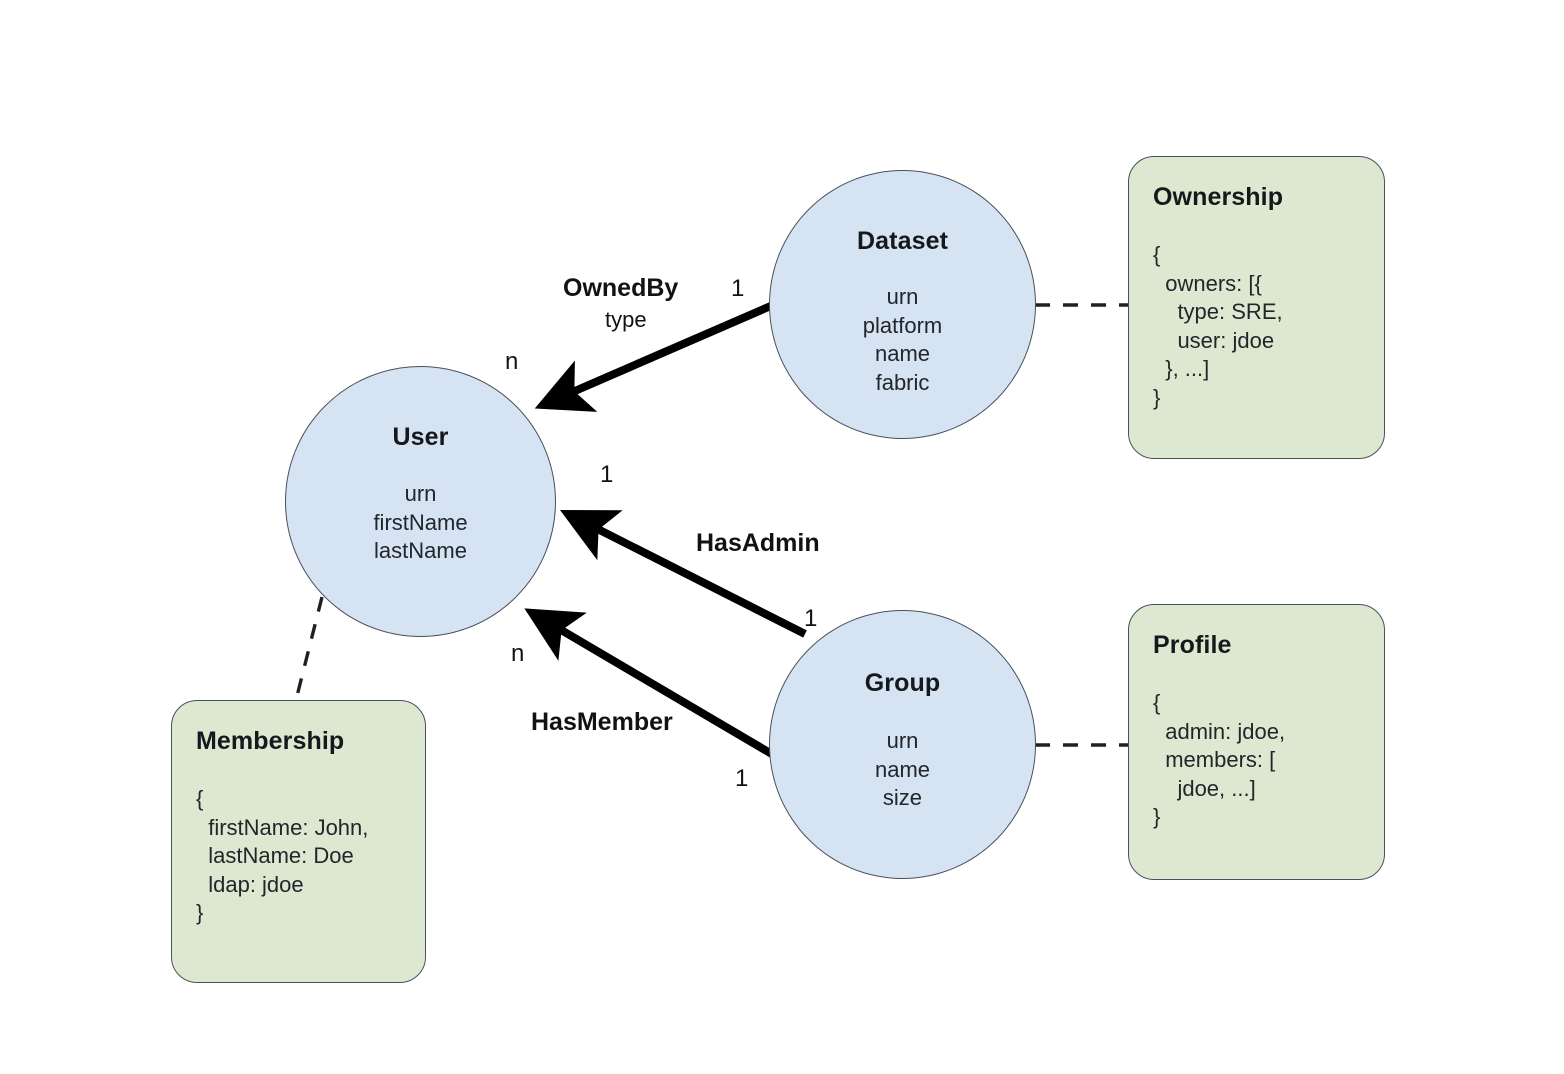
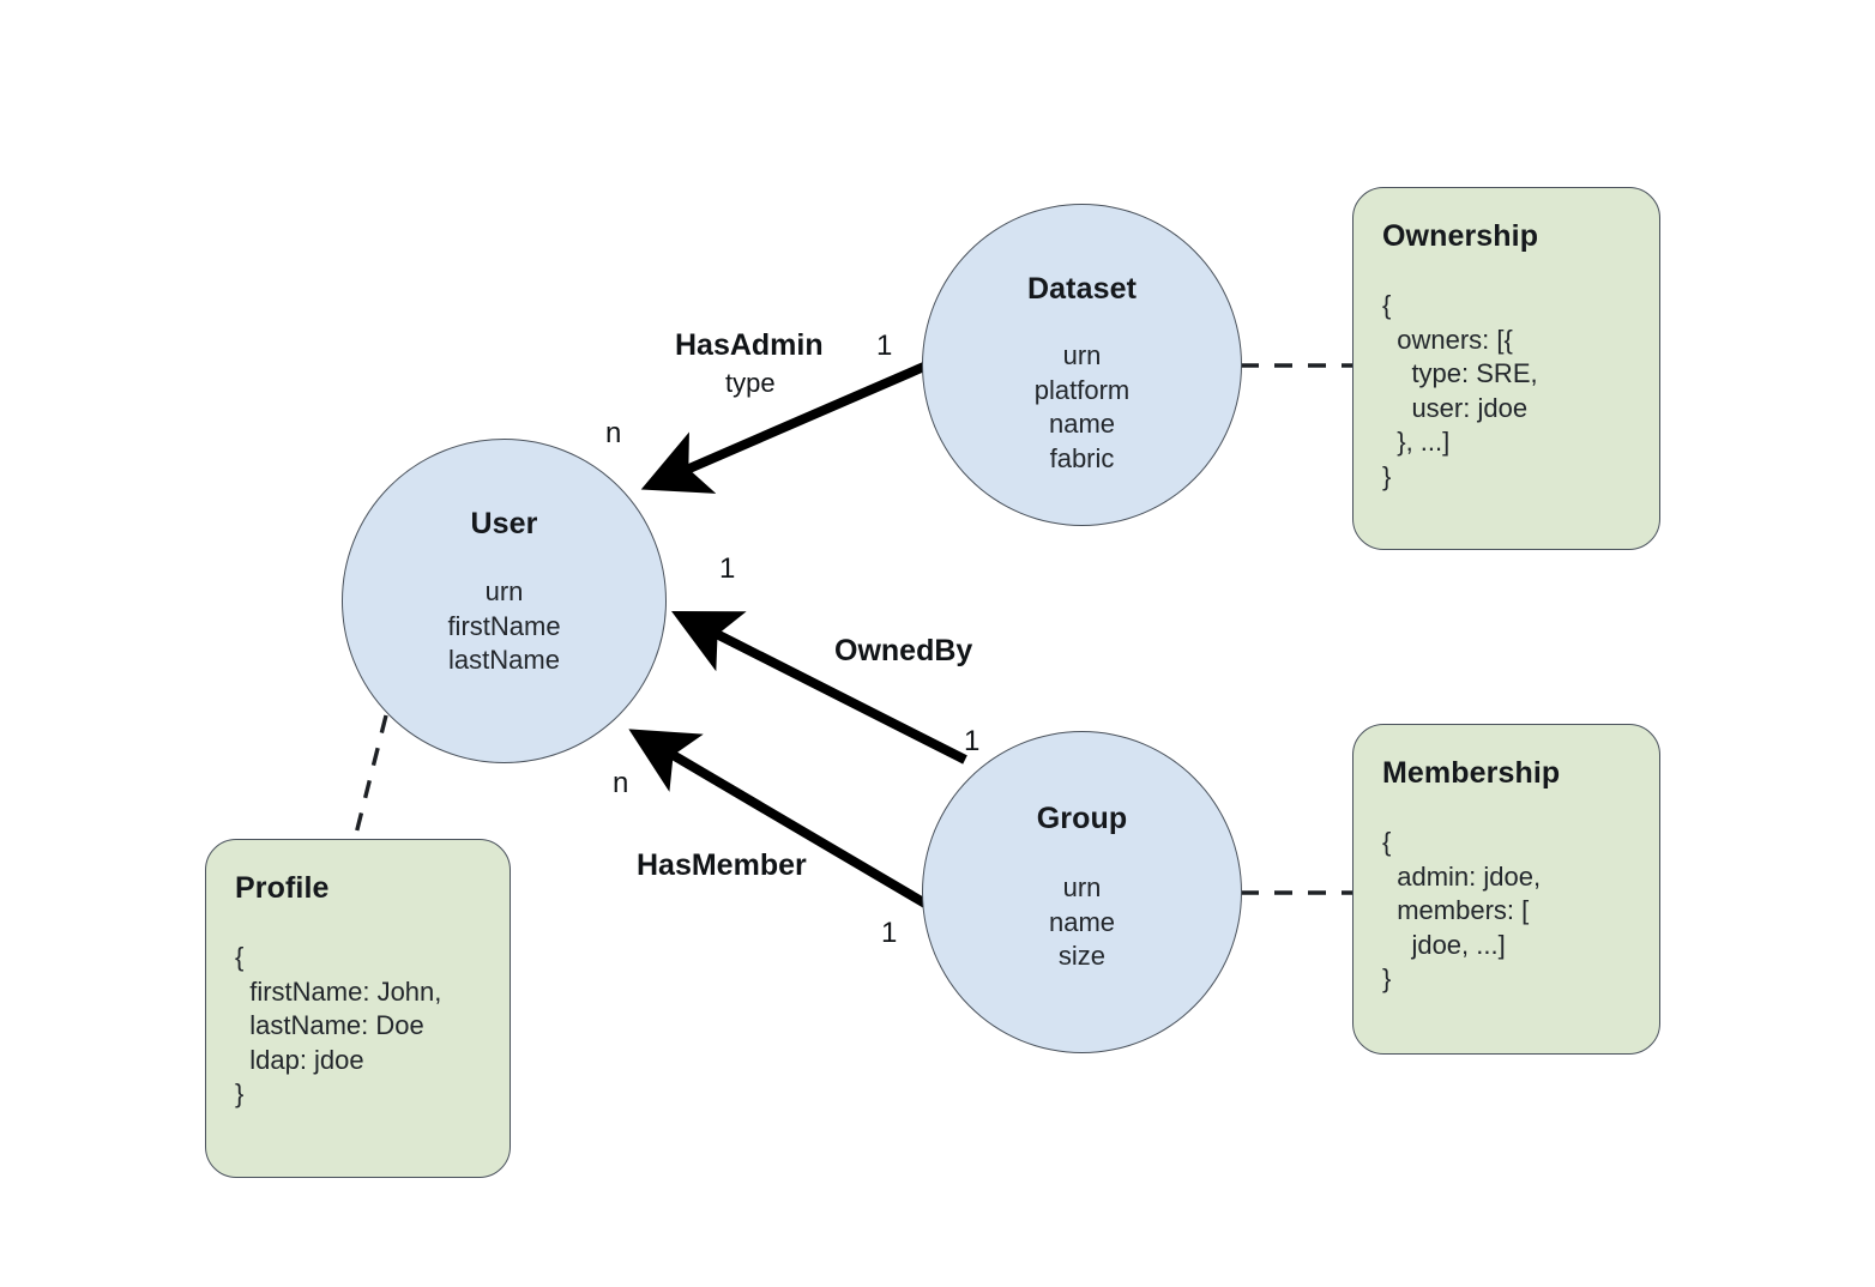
  User
  urn
  firstName
  lastName
  Dataset
  urn
  platform
  name
  fabric
  Group
  urn
  name
  size
  Ownership
  {
  owners: [{
  type: SRE,
  user: jdoe
  }, ...]
  }
- Profile
+ Membership
  {
  admin: jdoe,
  members: [
  jdoe, ...]
  }
- Membership
+ Profile
  {
  firstName: John,
  lastName: Doe
  ldap: jdoe
  }
- OwnedBy
+ HasAdmin
  type
- HasAdmin
+ OwnedBy
  HasMember
  1
  n
  1
  1
  n
  1
